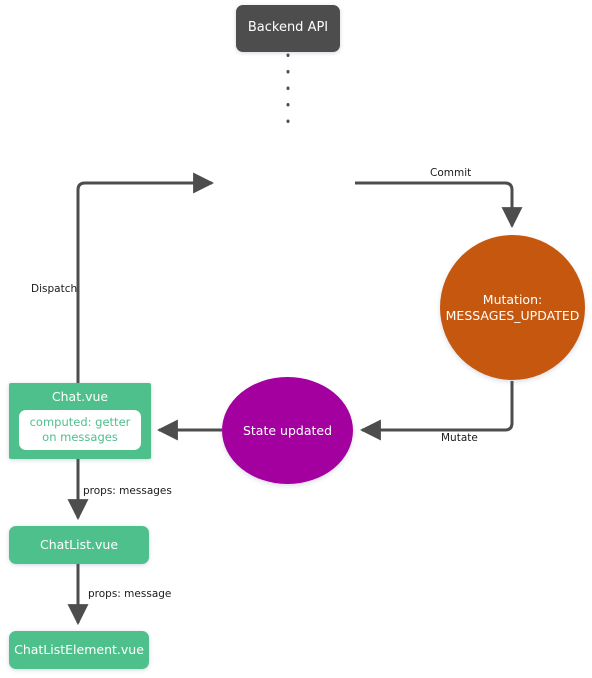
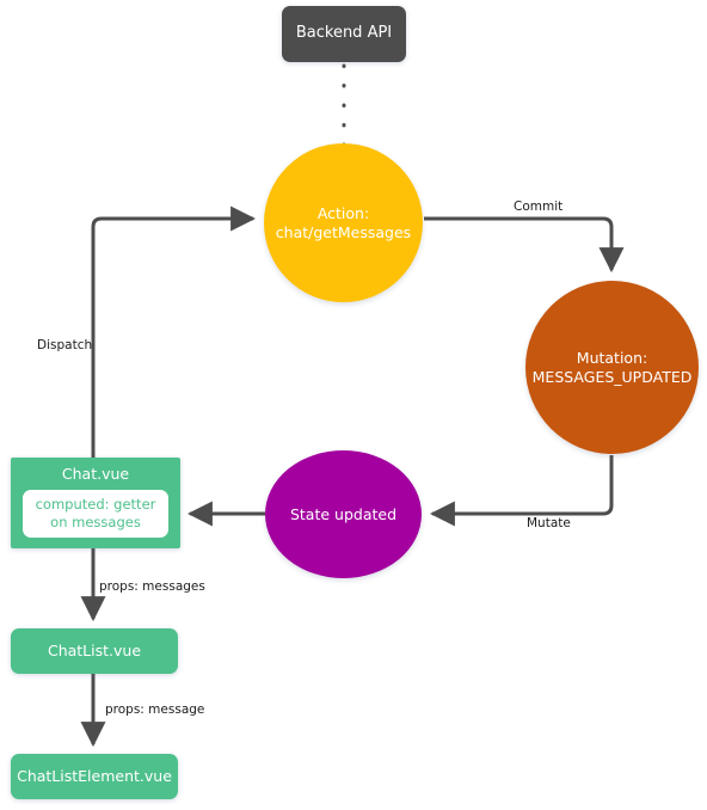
  Backend API
+ Action:
+ chat/getMessages
  Mutation:
  MESSAGES_UPDATED
  State updated
  Chat.vue
  computed: getter
  on messages
  ChatList.vue
  ChatListElement.vue
  Dispatch
  Commit
  Mutate
  props: messages
  props: message
